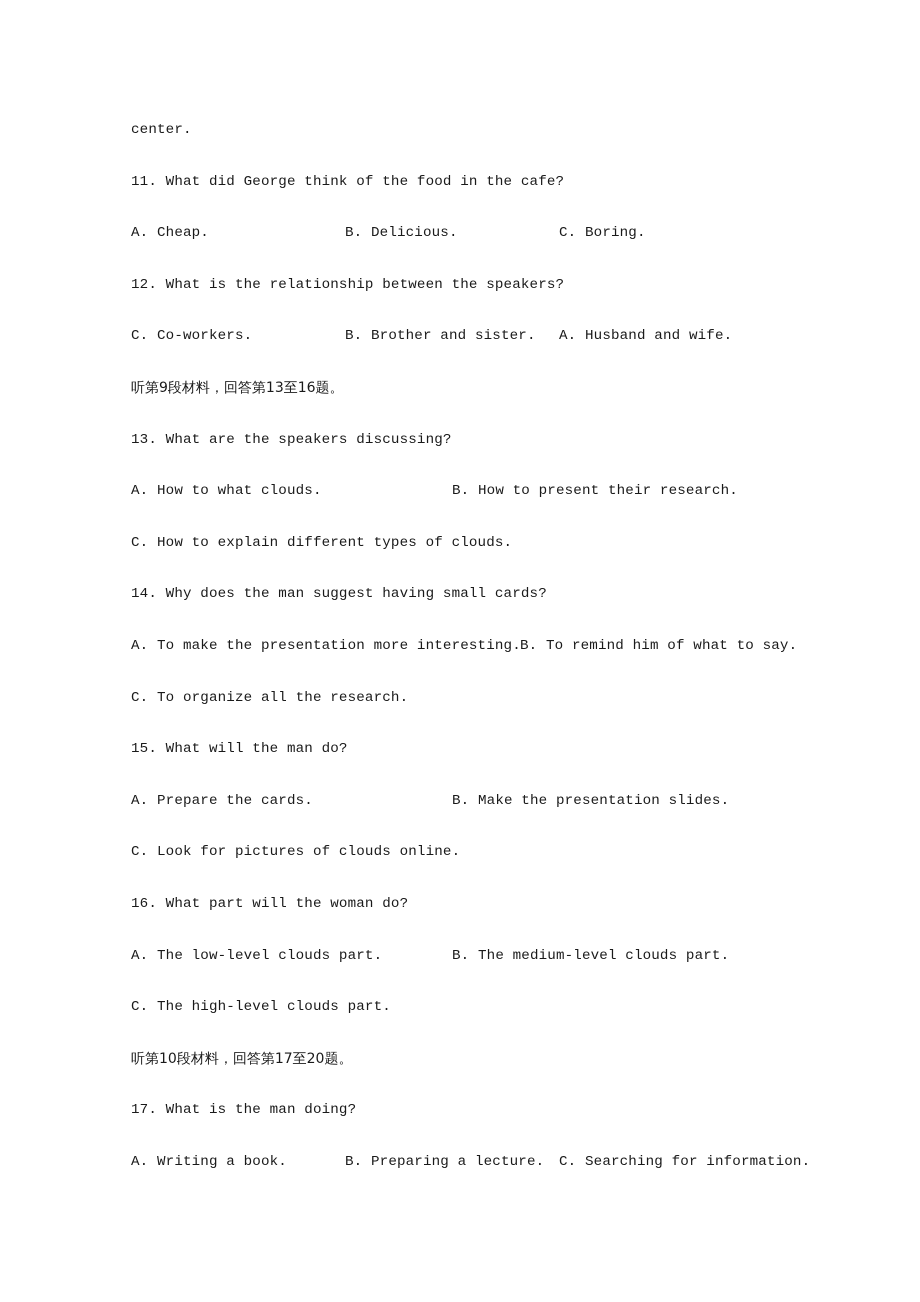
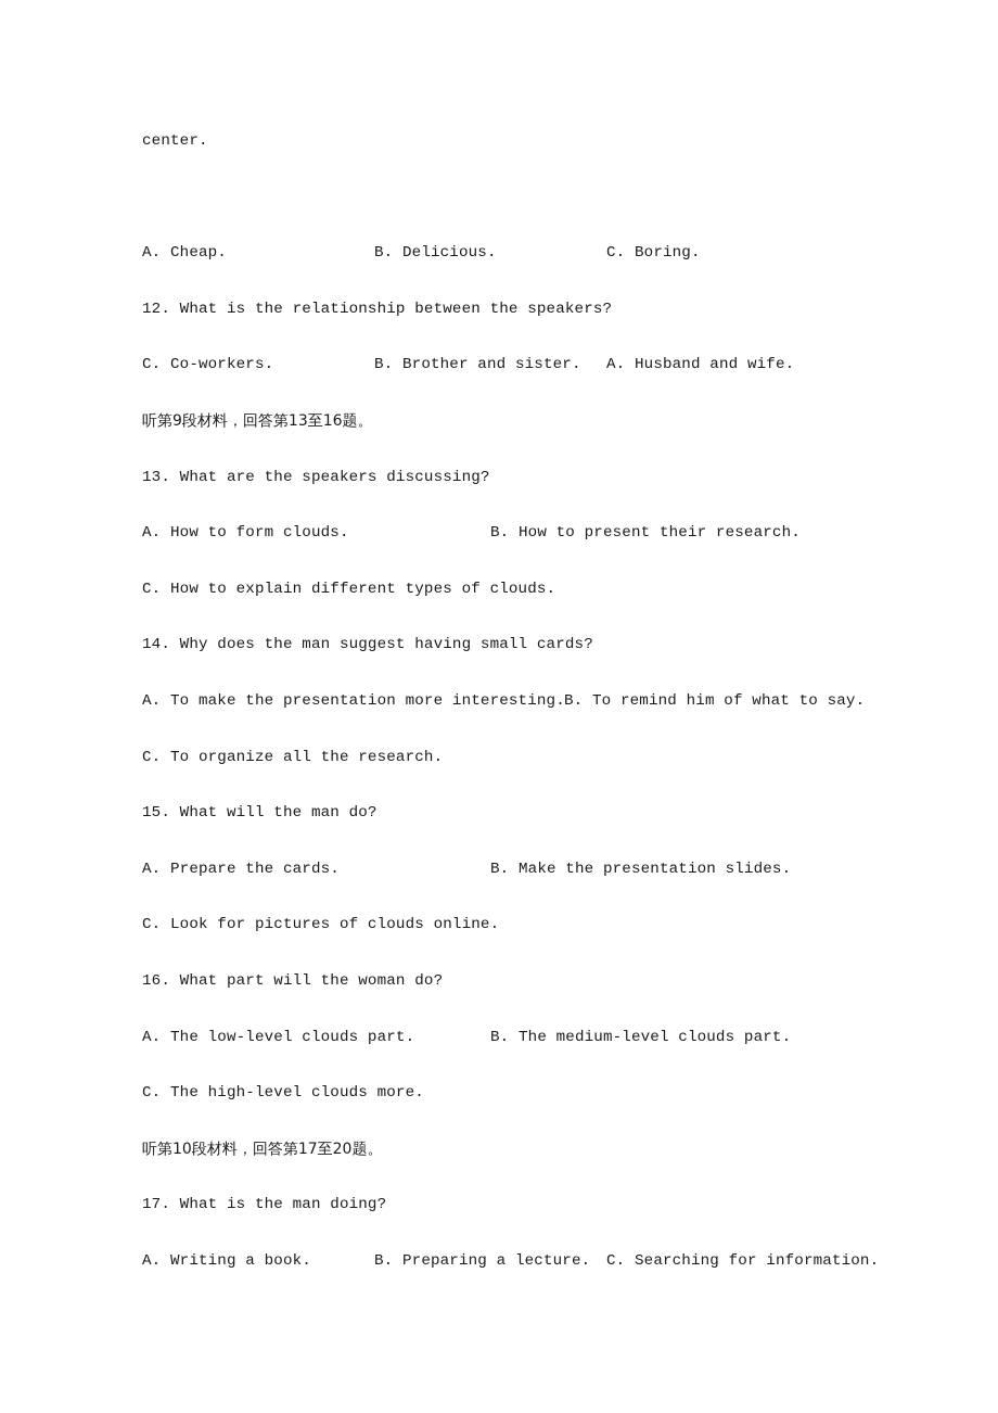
  center.
- 11. What did George think of the food in the cafe?
  A. Cheap.
  B. Delicious.
  C. Boring.
  12. What is the relationship between the speakers?
  C. Co-workers.
  B. Brother and sister.
  A. Husband and wife.
  听第9段材料，回答第13至16题。
  13. What are the speakers discussing?
- A. How to what clouds.
+ A. How to form clouds.
  B. How to present their research.
  C. How to explain different types of clouds.
  14. Why does the man suggest having small cards?
  A. To make the presentation more interesting.
  B. To remind him of what to say.
  C. To organize all the research.
  15. What will the man do?
  A. Prepare the cards.
  B. Make the presentation slides.
  C. Look for pictures of clouds online.
  16. What part will the woman do?
  A. The low-level clouds part.
  B. The medium-level clouds part.
- C. The high-level clouds part.
+ C. The high-level clouds more.
  听第10段材料，回答第17至20题。
  17. What is the man doing?
  A. Writing a book.
  B. Preparing a lecture.
  C. Searching for information.
